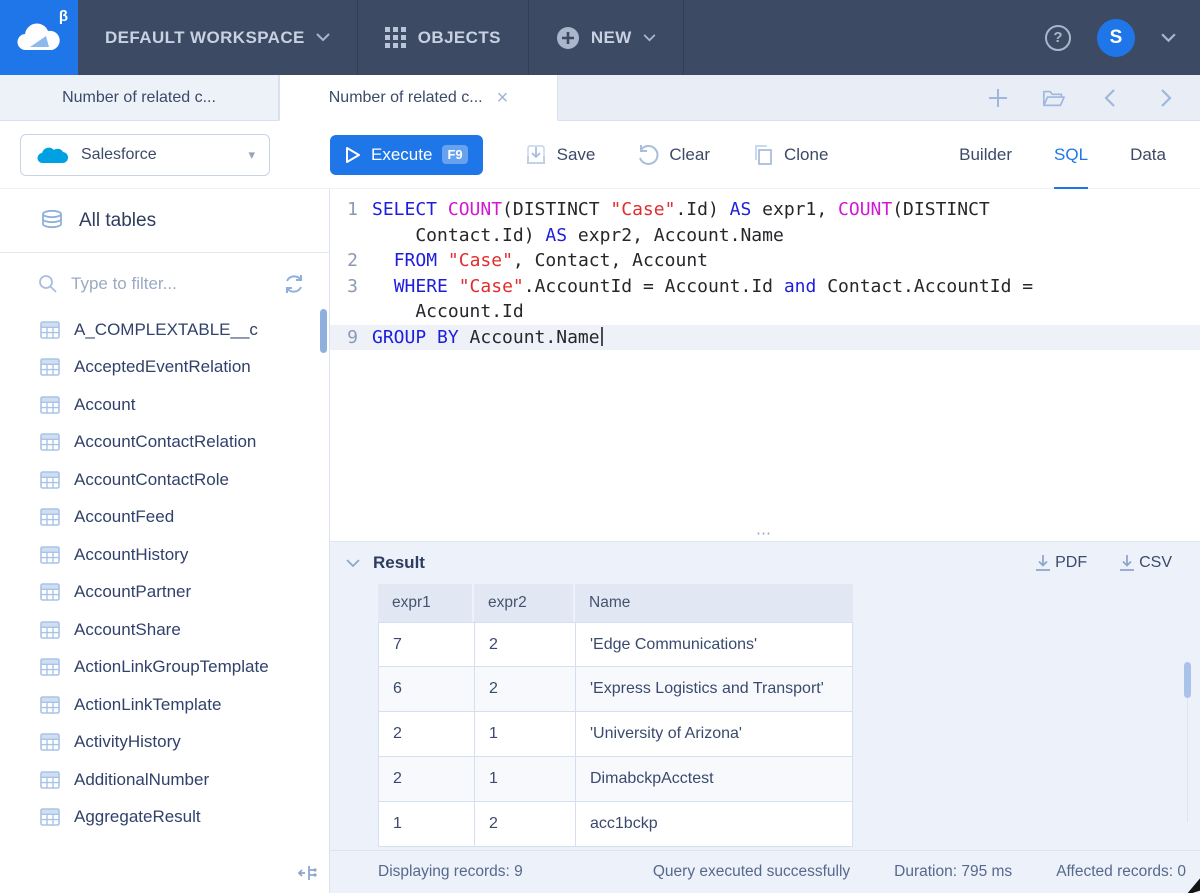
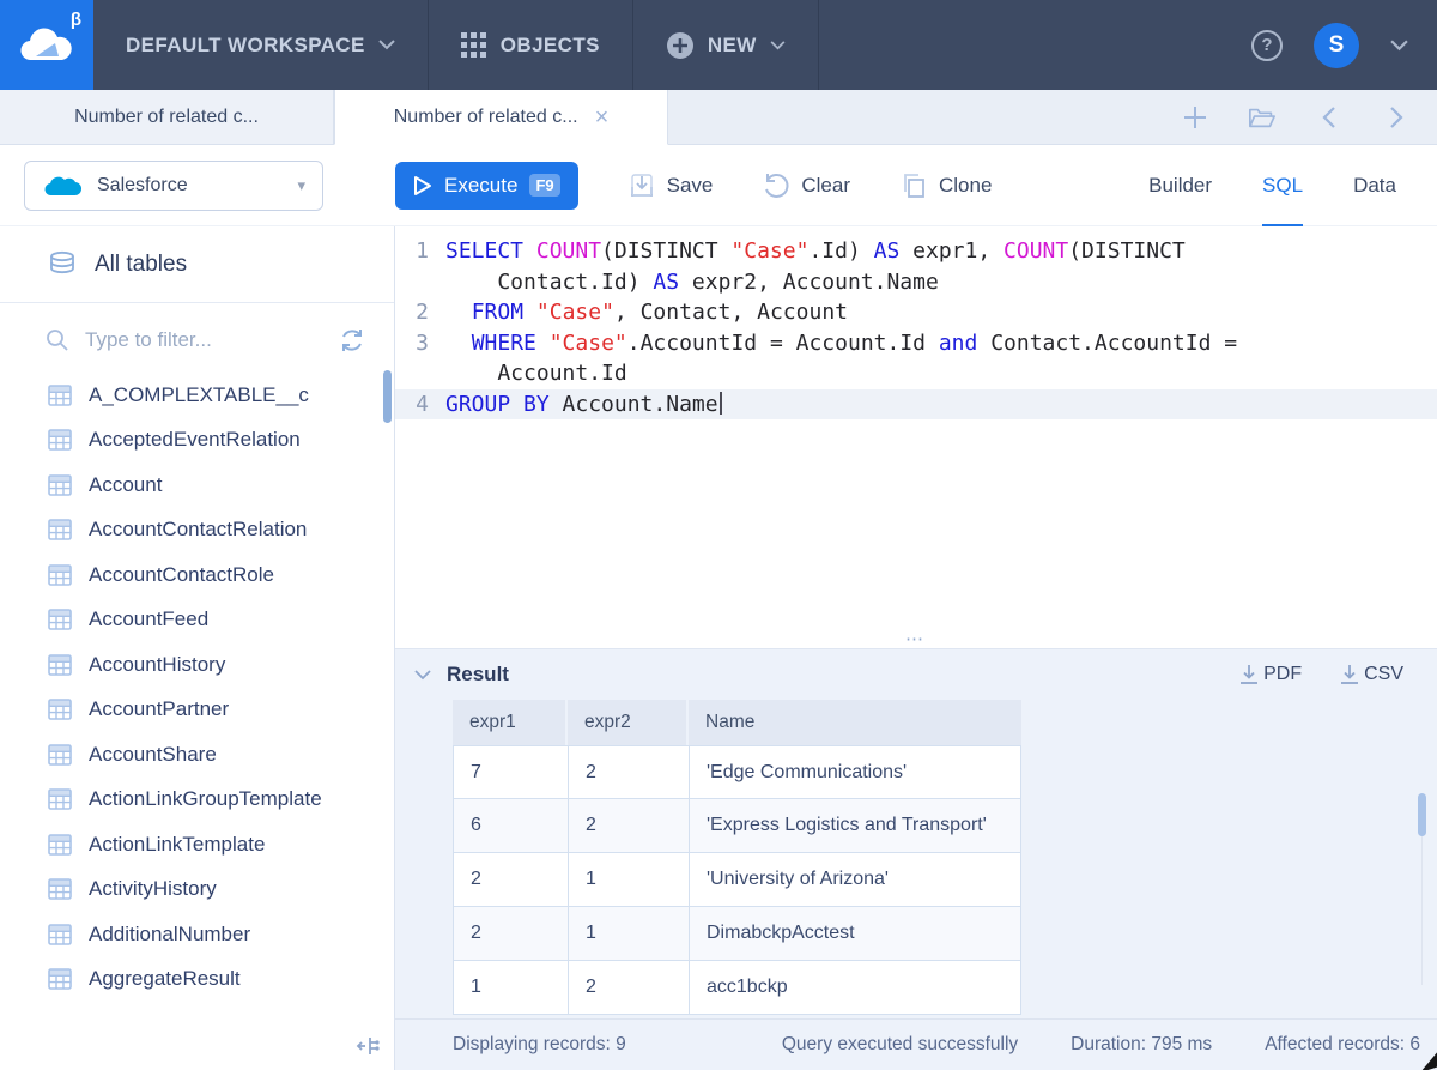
  β
  DEFAULT WORKSPACE
  OBJECTS
  NEW
  ?
  S
  Number of related c...
  Number of related c...
  ×
  Salesforce
  ▾
  Execute
  F9
  Save
  Clear
  Clone
  Builder
  SQL
  Data
  All tables
  Type to filter...
  A_COMPLEXTABLE__c
  AcceptedEventRelation
  Account
  AccountContactRelation
  AccountContactRole
  AccountFeed
  AccountHistory
  AccountPartner
  AccountShare
  ActionLinkGroupTemplate
  ActionLinkTemplate
  ActivityHistory
  AdditionalNumber
  AggregateResult
  1
  SELECT COUNT(DISTINCT "Case".Id) AS expr1, COUNT(DISTINCT
  Contact.Id) AS expr2, Account.Name
  2
  FROM "Case", Contact, Account
  3
  WHERE "Case".AccountId = Account.Id and Contact.AccountId =
  Account.Id
- 9
+ 4
  GROUP BY Account.Name
  ⋯
  Result
  PDF
  CSV
  expr1	expr2	Name
  7	2	'Edge Communications'
  6	2	'Express Logistics and Transport'
  2	1	'University of Arizona'
  2	1	DimabckpAcctest
  1	2	acc1bckp
  Displaying records: 9
  Query executed successfully
  Duration: 795 ms
- Affected records: 0
+ Affected records: 6
